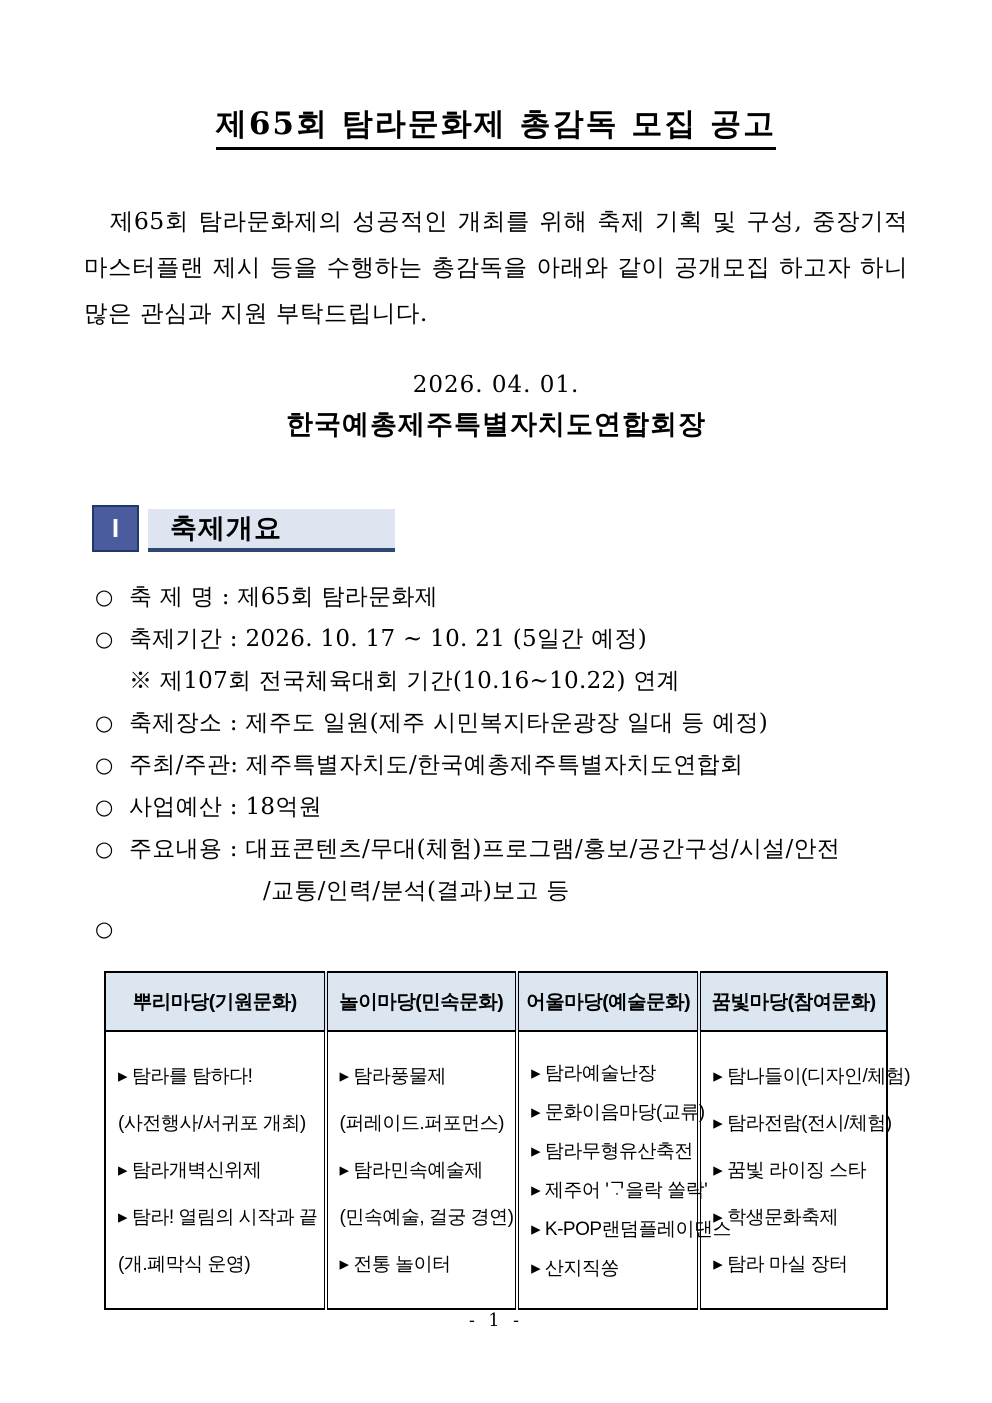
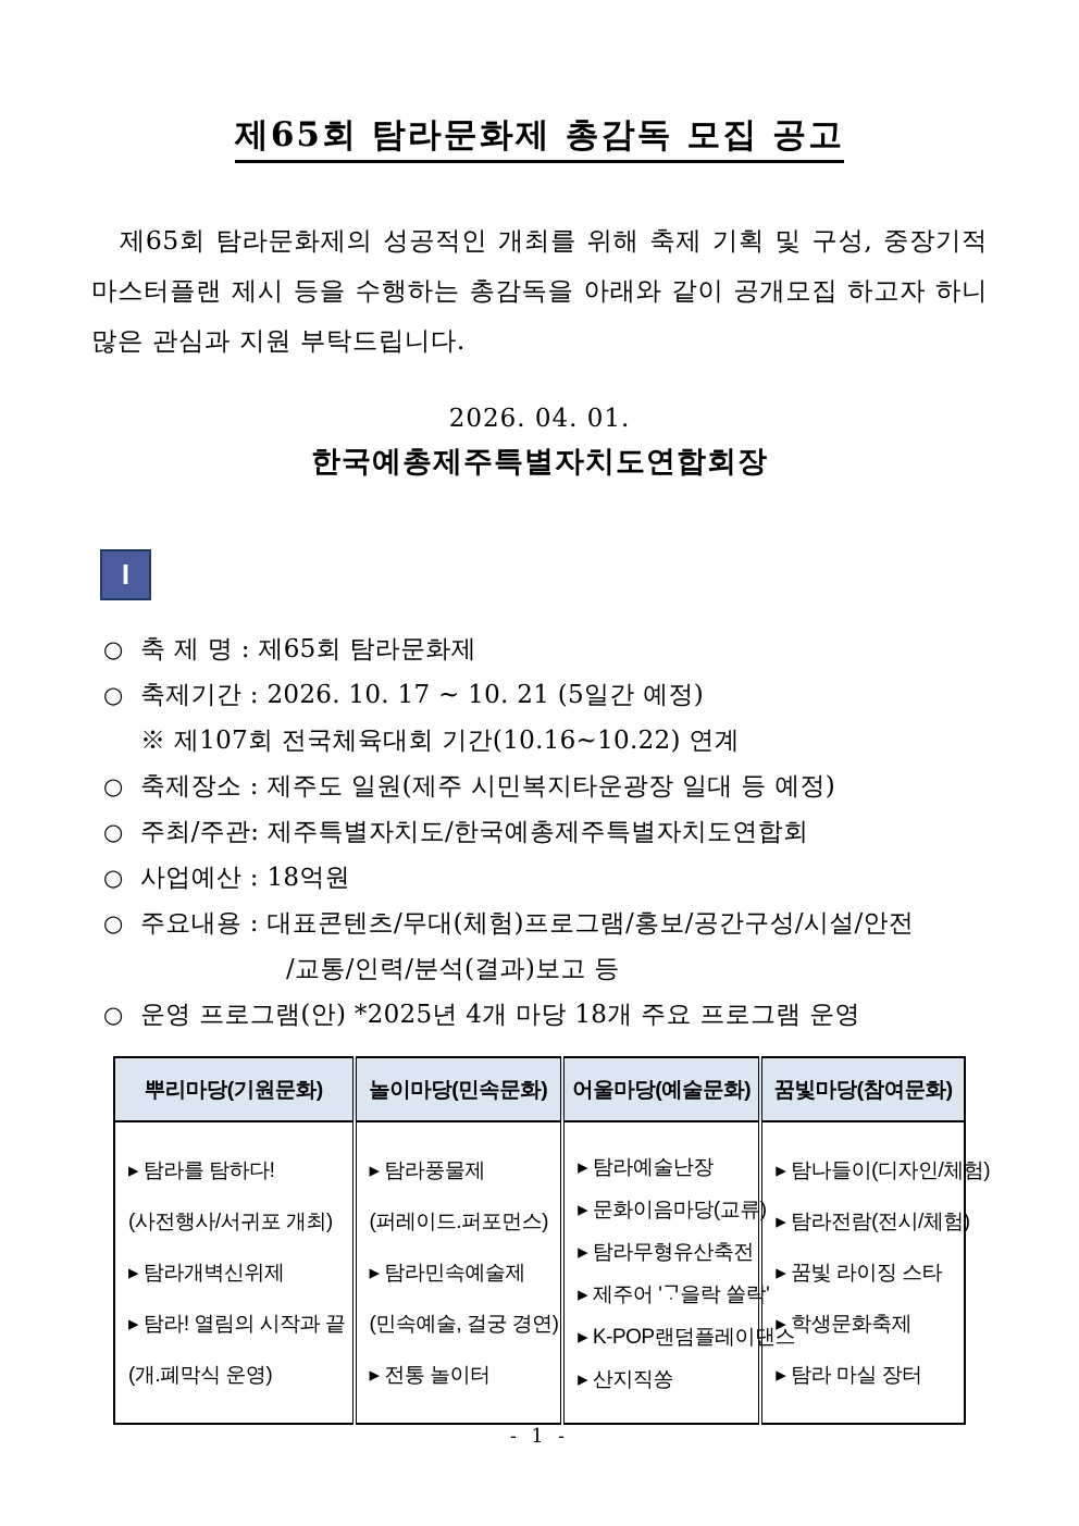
  제65회 탐라문화제 총감독 모집 공고
  제65회 탐라문화제의 성공적인 개최를 위해 축제 기획 및 구성, 중장기적 마스터플랜 제시 등을 수행하는 총감독을 아래와 같이 공개모집 하고자 하니 많은 관심과 지원 부탁드립니다.
  2026. 04. 01.
  한국예총제주특별자치도연합회장
  I
- 축제개요
  ○
  축 제 명 : 제65회 탐라문화제
  ○
  축제기간 : 2026. 10. 17 ~ 10. 21 (5일간 예정)
  ※ 제107회 전국체육대회 기간(10.16~10.22) 연계
  ○
  축제장소 : 제주도 일원(제주 시민복지타운광장 일대 등 예정)
  ○
  주최/주관: 제주특별자치도/한국예총제주특별자치도연합회
  ○
  사업예산 : 18억원
  ○
  주요내용 : 대표콘텐츠/무대(체험)프로그램/홍보/공간구성/시설/안전
  /교통/인력/분석(결과)보고 등
  ○
+ 운영 프로그램(안) *2025년 4개 마당 18개 주요 프로그램 운영
  뿌리마당(기원문화)	놀이마당(민속문화)	어울마당(예술문화)	꿈빛마당(참여문화)
  ▸ 탐라를 탐하다! (사전행사/서귀포 개최) ▸ 탐라개벽신위제 ▸ 탐라! 열림의 시작과 끝 (개.폐막식 운영)	▸ 탐라풍물제 (퍼레이드.퍼포먼스) ▸ 탐라민속예술제 (민속예술, 걸궁 경연) ▸ 전통 놀이터	▸ 탐라예술난장 ▸ 문화이음마당(교류) ▸ 탐라무형유산축전 ▸ 제주어 'ᄀᆞ을락 쏠락' ▸ K-POP랜덤플레이댄 ▸ 산지직쏭	▸ 탐나들이(디자인/체험) ▸ 탐라전람(전시/체험) ▸ 꿈빛 라이징 스타 ▸ 학생문화축제 ▸ 탐라 마실 장터
  - 1 -
